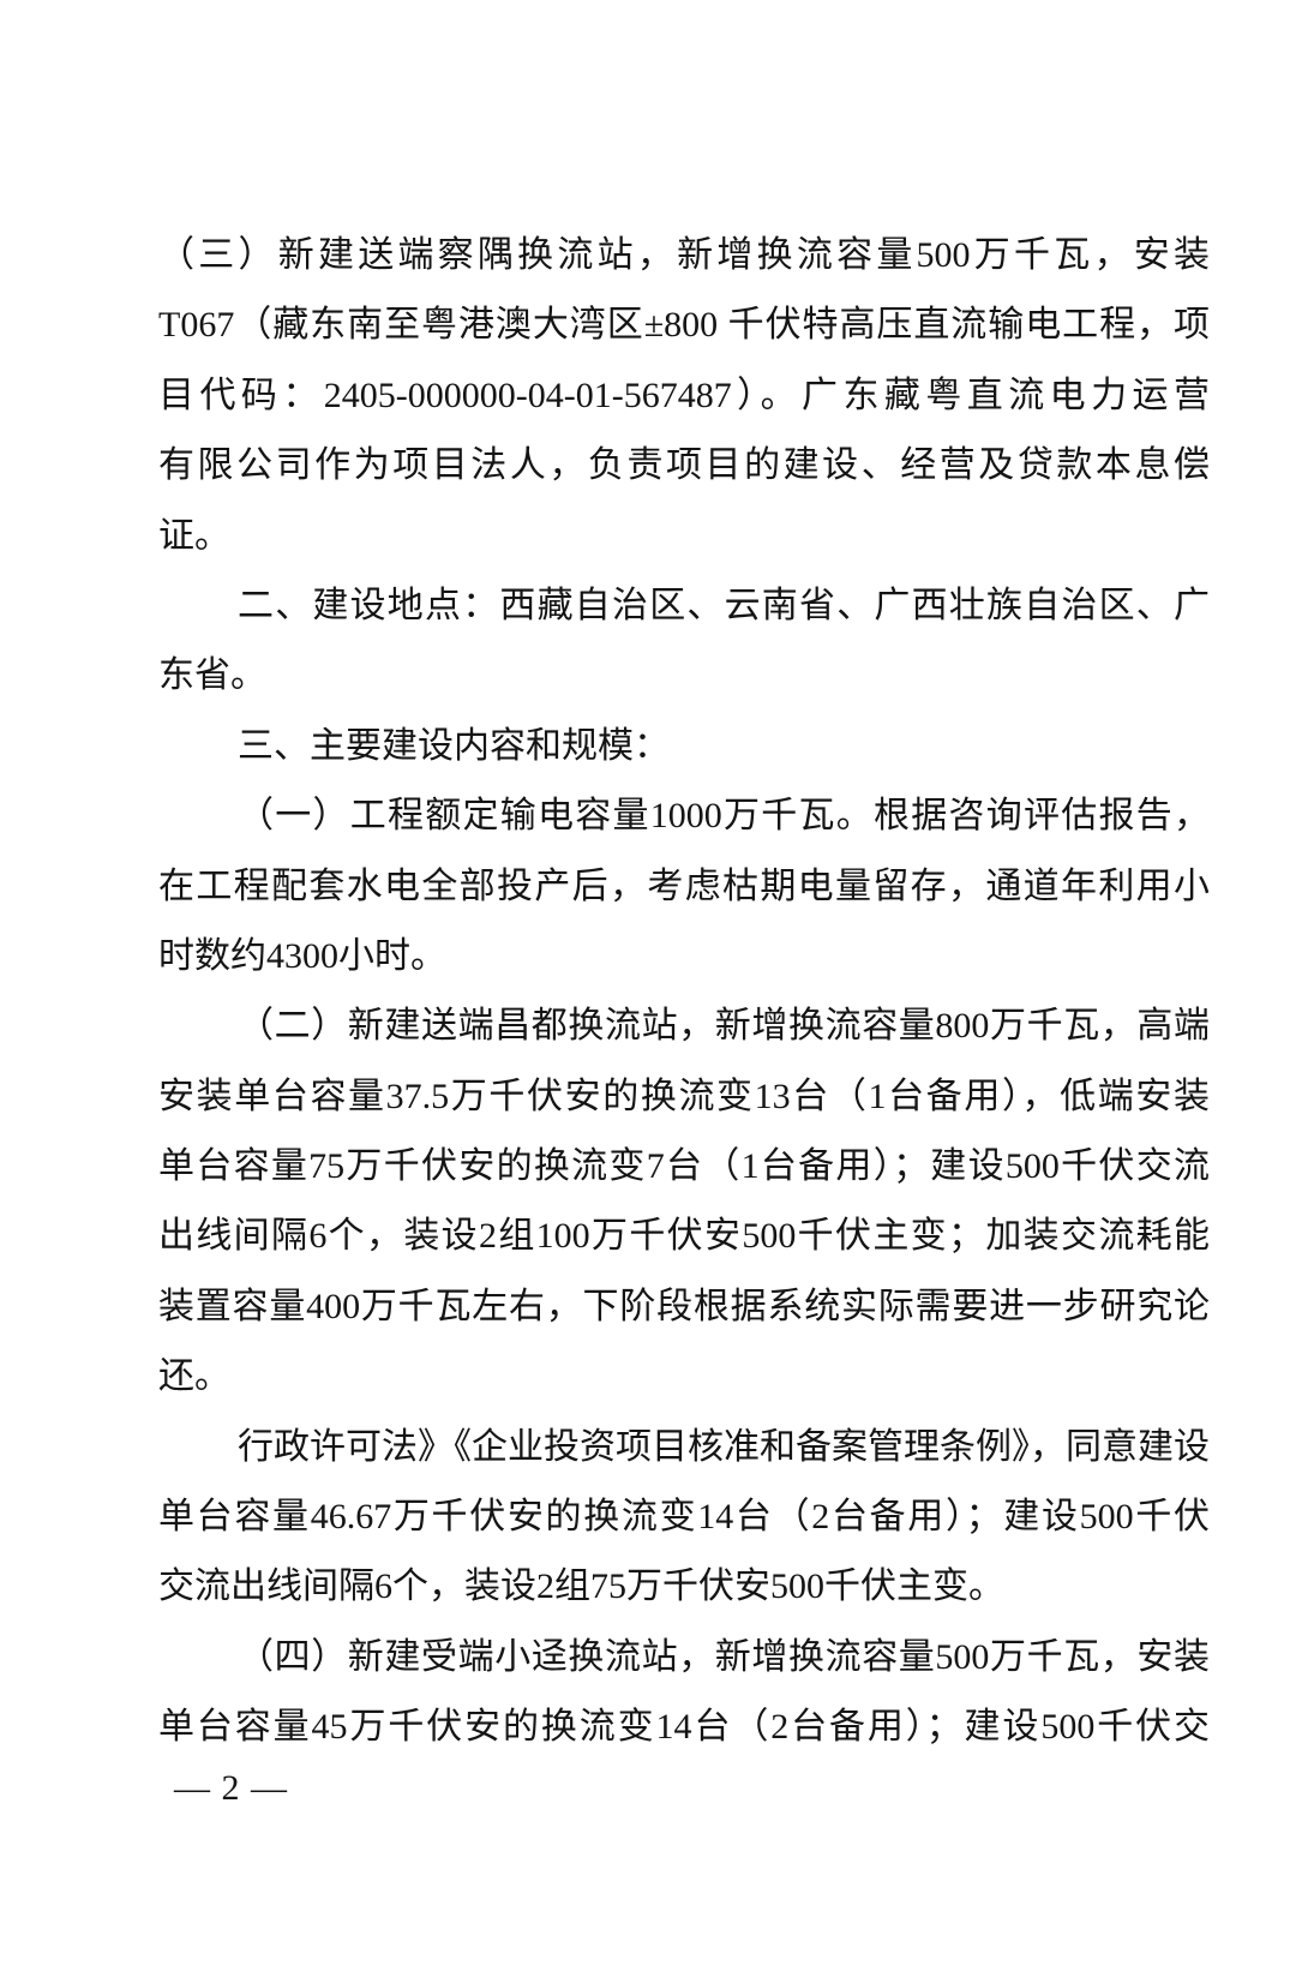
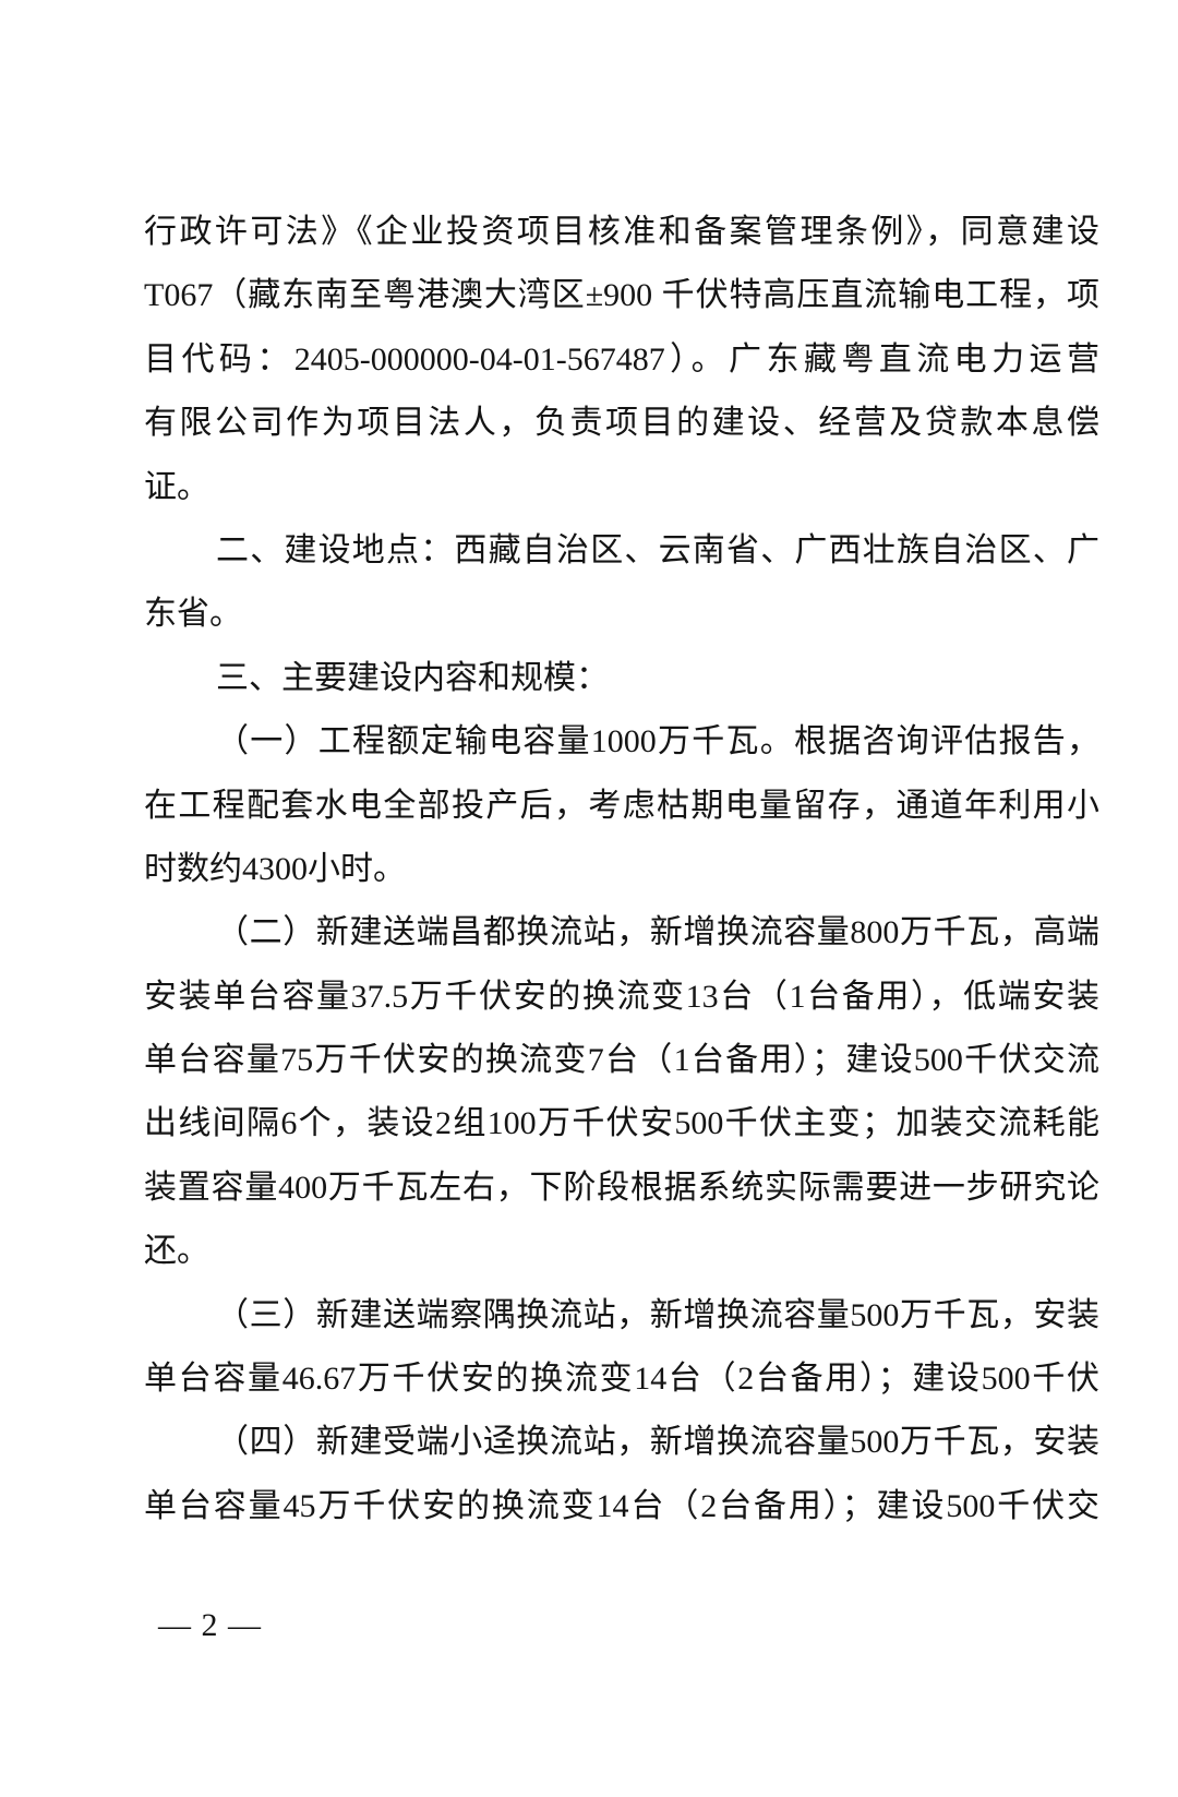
- （三）新建送端察隅换流站，新增换流容量500万千瓦，安装
+ 行政许可法》《企业投资项目核准和备案管理条例》，同意建设
- T067（藏东南至粤港澳大湾区±800 千伏特高压直流输电工程，项
+ T067（藏东南至粤港澳大湾区±900 千伏特高压直流输电工程，项
  目代码：2405-000000-04-01-567487）。广东藏粤直流电力运营
  有限公司作为项目法人，负责项目的建设、经营及贷款本息偿
  证。
  二、建设地点：西藏自治区、云南省、广西壮族自治区、广
  东省。
  三、主要建设内容和规模：
  （一）工程额定输电容量1000万千瓦。根据咨询评估报告，
  在工程配套水电全部投产后，考虑枯期电量留存，通道年利用小
  时数约4300小时。
  （二）新建送端昌都换流站，新增换流容量800万千瓦，高端
  安装单台容量37.5万千伏安的换流变13台（1台备用），低端安装
  单台容量75万千伏安的换流变7台（1台备用）；建设500千伏交流
  出线间隔6个，装设2组100万千伏安500千伏主变；加装交流耗能
  装置容量400万千瓦左右，下阶段根据系统实际需要进一步研究论
  还。
- 行政许可法》《企业投资项目核准和备案管理条例》，同意建设
+ （三）新建送端察隅换流站，新增换流容量500万千瓦，安装
  单台容量46.67万千伏安的换流变14台（2台备用）；建设500千伏
- 交流出线间隔6个，装设2组75万千伏安500千伏主变。
  （四）新建受端小迳换流站，新增换流容量500万千瓦，安装
  单台容量45万千伏安的换流变14台（2台备用）；建设500千伏交
  — 2 —
